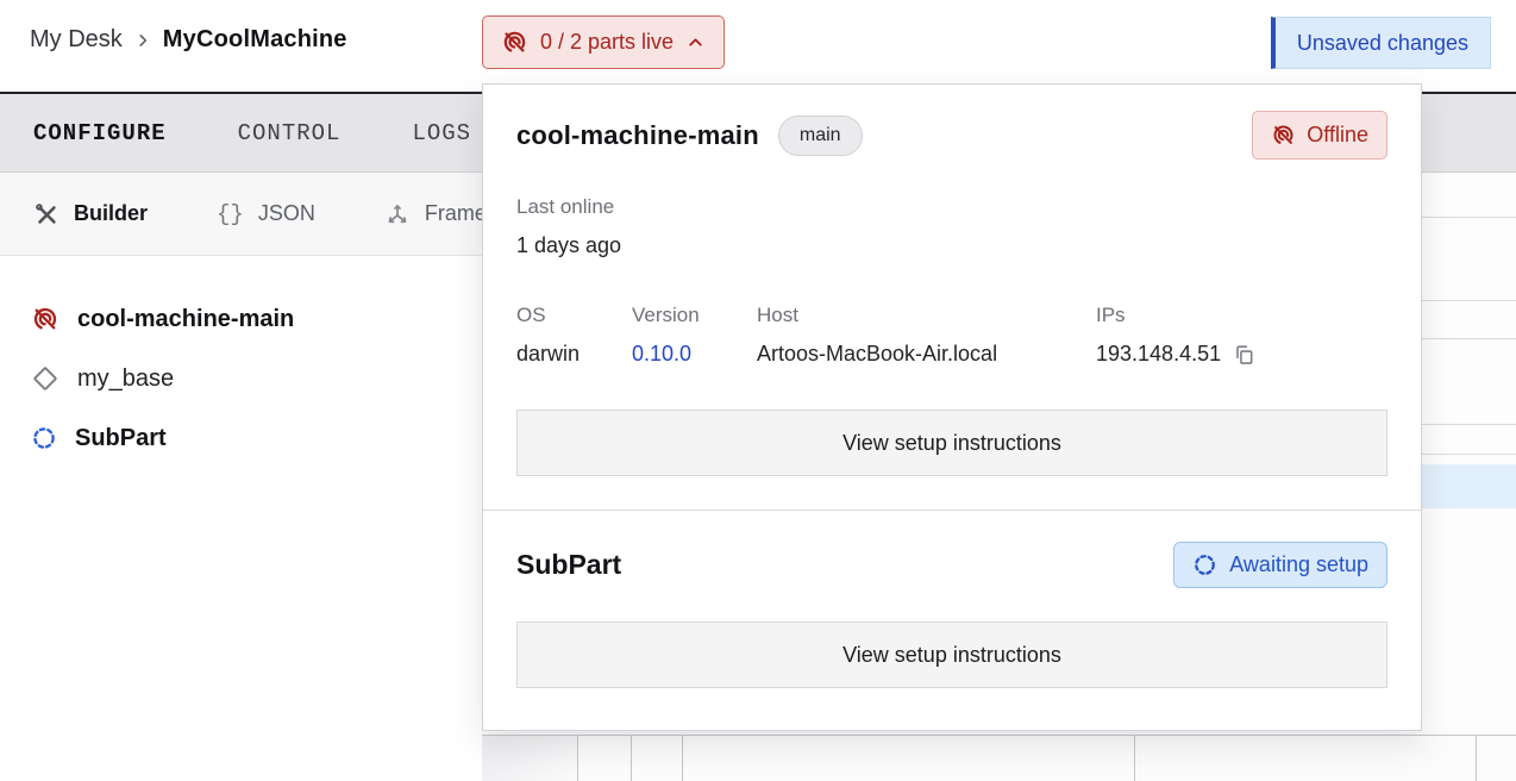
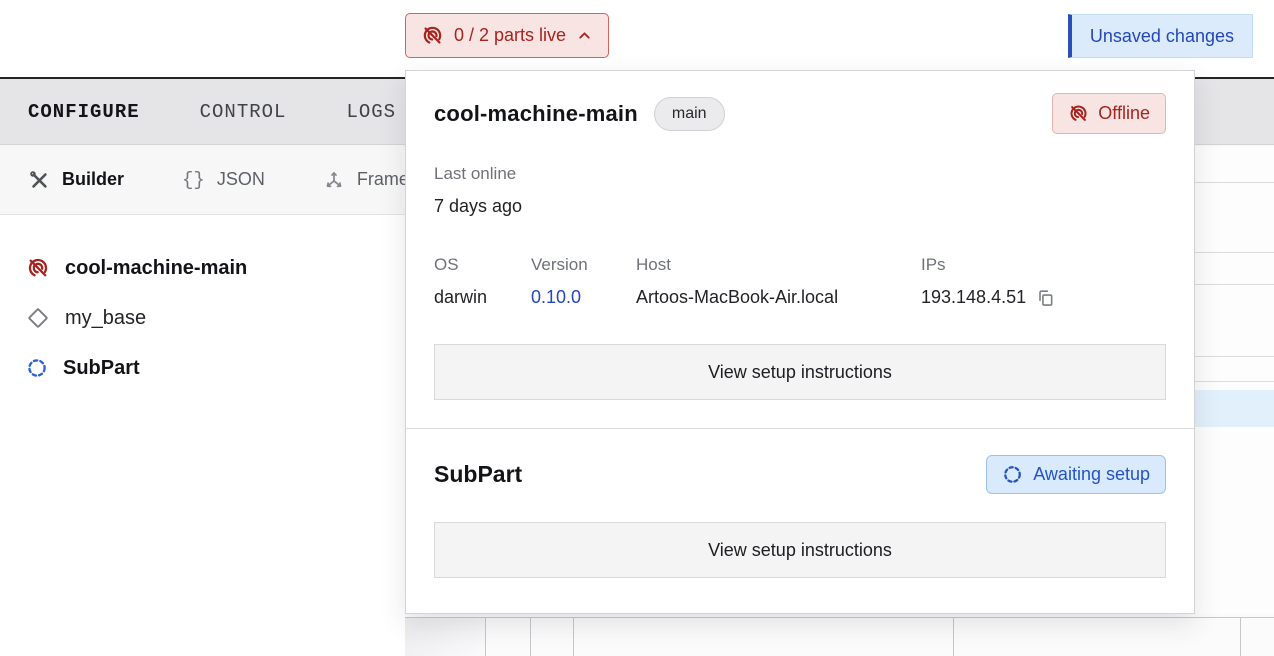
- My Desk
- MyCoolMachine
  0 / 2 parts live
  Unsaved changes
  CONFIGURE
  CONTROL
  LOGS
  Builder
  {}
  JSON
  Frame
  cool-machine-main
  my_base
  SubPart
  cool-machine-main
  main
  Offline
  Last online
- 1 days ago
+ 7 days ago
  OS
  darwin
  Version
  0.10.0
  Host
  Artoos-MacBook-Air.local
  IPs
  193.148.4.51
  View setup instructions
  SubPart
  Awaiting setup
  View setup instructions
